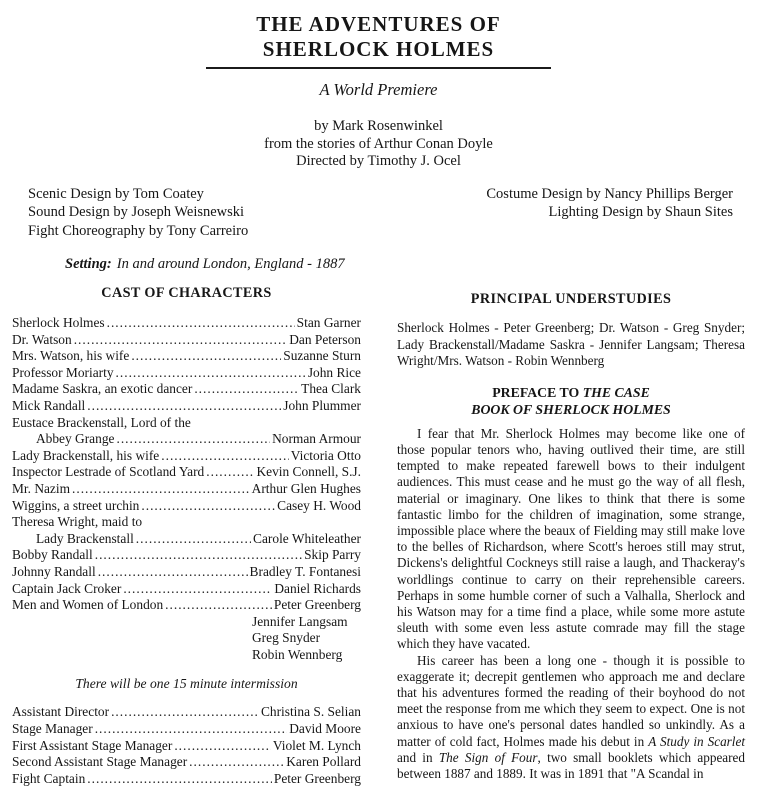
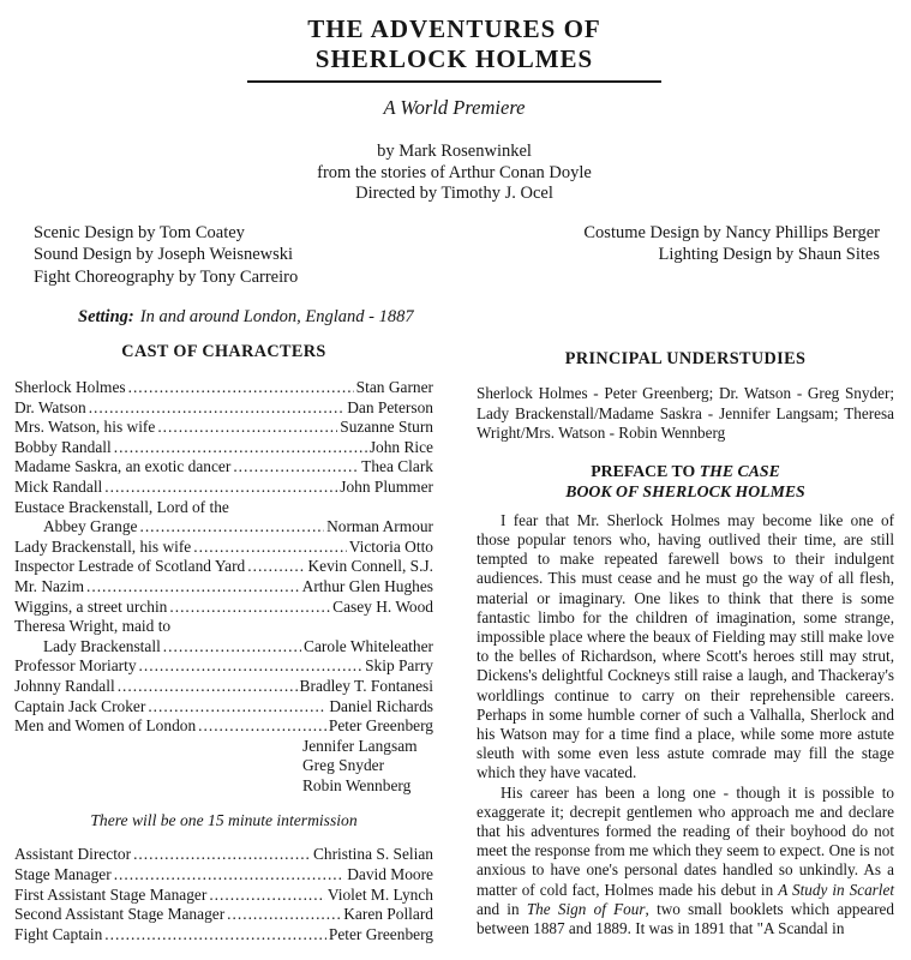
  THE ADVENTURES OF
  SHERLOCK HOLMES
  A World Premiere
  by Mark Rosenwinkel
  from the stories of Arthur Conan Doyle
  Directed by Timothy J. Ocel
  Scenic Design by Tom Coatey
  Sound Design by Joseph Weisnewski
  Fight Choreography by Tony Carreiro
  Costume Design by Nancy Phillips Berger
  Lighting Design by Shaun Sites
  Setting: In and around London, England - 1887
  CAST OF CHARACTERS
  Sherlock Holmes
  Stan Garner
  Dr. Watson
  Dan Peterson
  Mrs. Watson, his wife
  Suzanne Sturn
- Professor Moriarty
+ Bobby Randall
  John Rice
  Madame Saskra, an exotic dancer
  Thea Clark
  Mick Randall
  John Plummer
  Eustace Brackenstall, Lord of the
  Abbey Grange
  Norman Armour
  Lady Brackenstall, his wife
  Victoria Otto
  Inspector Lestrade of Scotland Yard
  Kevin Connell, S.J.
  Mr. Nazim
  Arthur Glen Hughes
  Wiggins, a street urchin
  Casey H. Wood
  Theresa Wright, maid to
  Lady Brackenstall
  Carole Whiteleather
- Bobby Randall
+ Professor Moriarty
  Skip Parry
  Johnny Randall
  Bradley T. Fontanesi
  Captain Jack Croker
  Daniel Richards
  Men and Women of London
  Peter Greenberg
  Jennifer Langsam
  Greg Snyder
  Robin Wennberg
  There will be one 15 minute intermission
  Assistant Director
  Christina S. Selian
  Stage Manager
  David Moore
  First Assistant Stage Manager
  Violet M. Lynch
  Second Assistant Stage Manager
  Karen Pollard
  Fight Captain
  Peter Greenberg
  PRINCIPAL UNDERSTUDIES
  Sherlock Holmes - Peter Greenberg; Dr. Watson - Greg Snyder; Lady Brackenstall/Madame Saskra - Jennifer Langsam; Theresa Wright/Mrs. Watson - Robin Wennberg
  PREFACE TO THE CASE
  BOOK OF SHERLOCK HOLMES
  I fear that Mr. Sherlock Holmes may become like one of those popular tenors who, having outlived their time, are still tempted to make repeated farewell bows to their indulgent audiences. This must cease and he must go the way of all flesh, material or imaginary. One likes to think that there is some fantastic limbo for the children of imagination, some strange, impossible place where the beaux of Fielding may still make love to the belles of Richardson, where Scott's heroes still may strut, Dickens's delightful Cockneys still raise a laugh, and Thackeray's worldlings continue to carry on their reprehensible careers. Perhaps in some humble corner of such a Valhalla, Sherlock and his Watson may for a time find a place, while some more astute sleuth with some even less astute comrade may fill the stage which they have vacated.
  His career has been a long one - though it is possible to exaggerate it; decrepit gentlemen who approach me and declare that his adventures formed the reading of their boyhood do not meet the response from me which they seem to expect. One is not anxious to have one's personal dates handled so unkindly. As a matter of cold fact, Holmes made his debut in A Study in Scarlet and in The Sign of Four, two small booklets which appeared between 1887 and 1889. It was in 1891 that "A Scandal in
